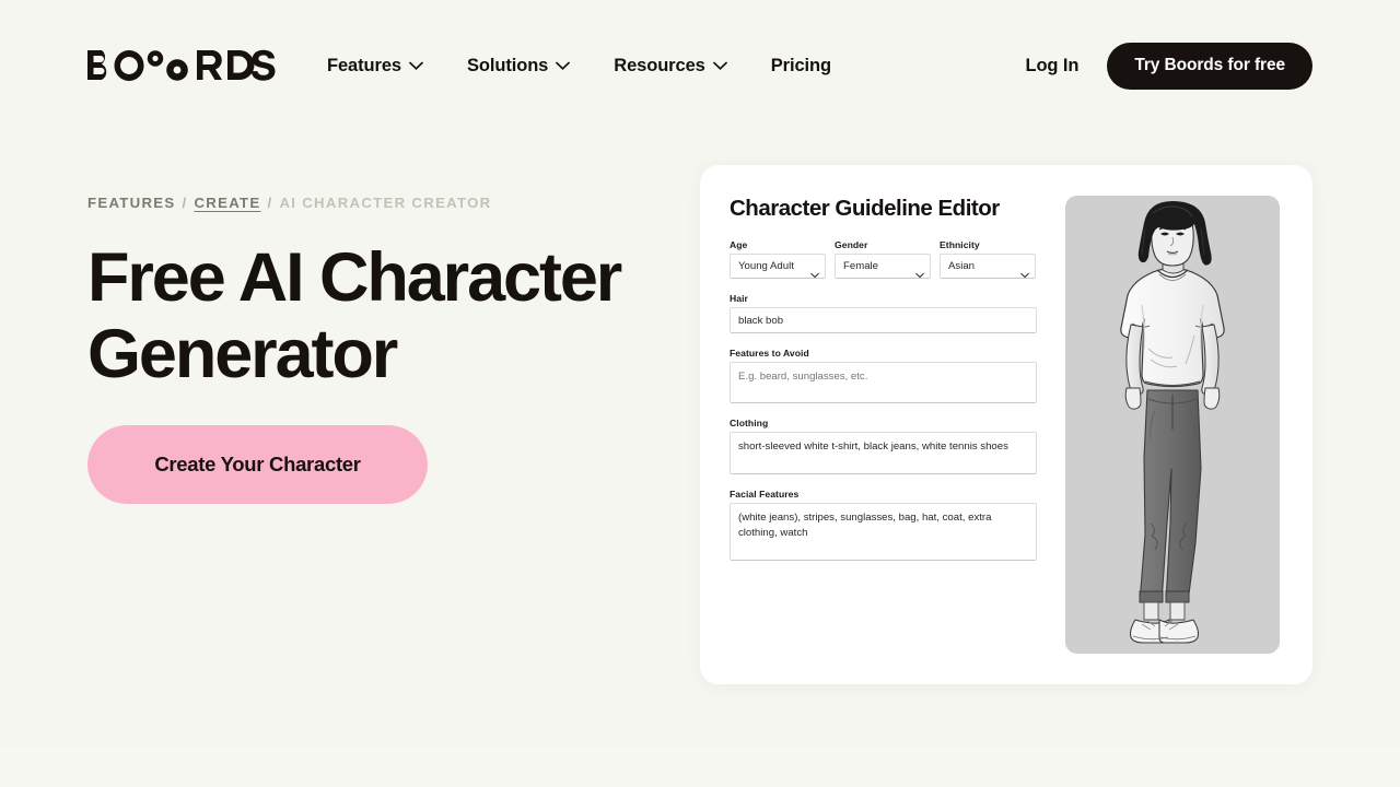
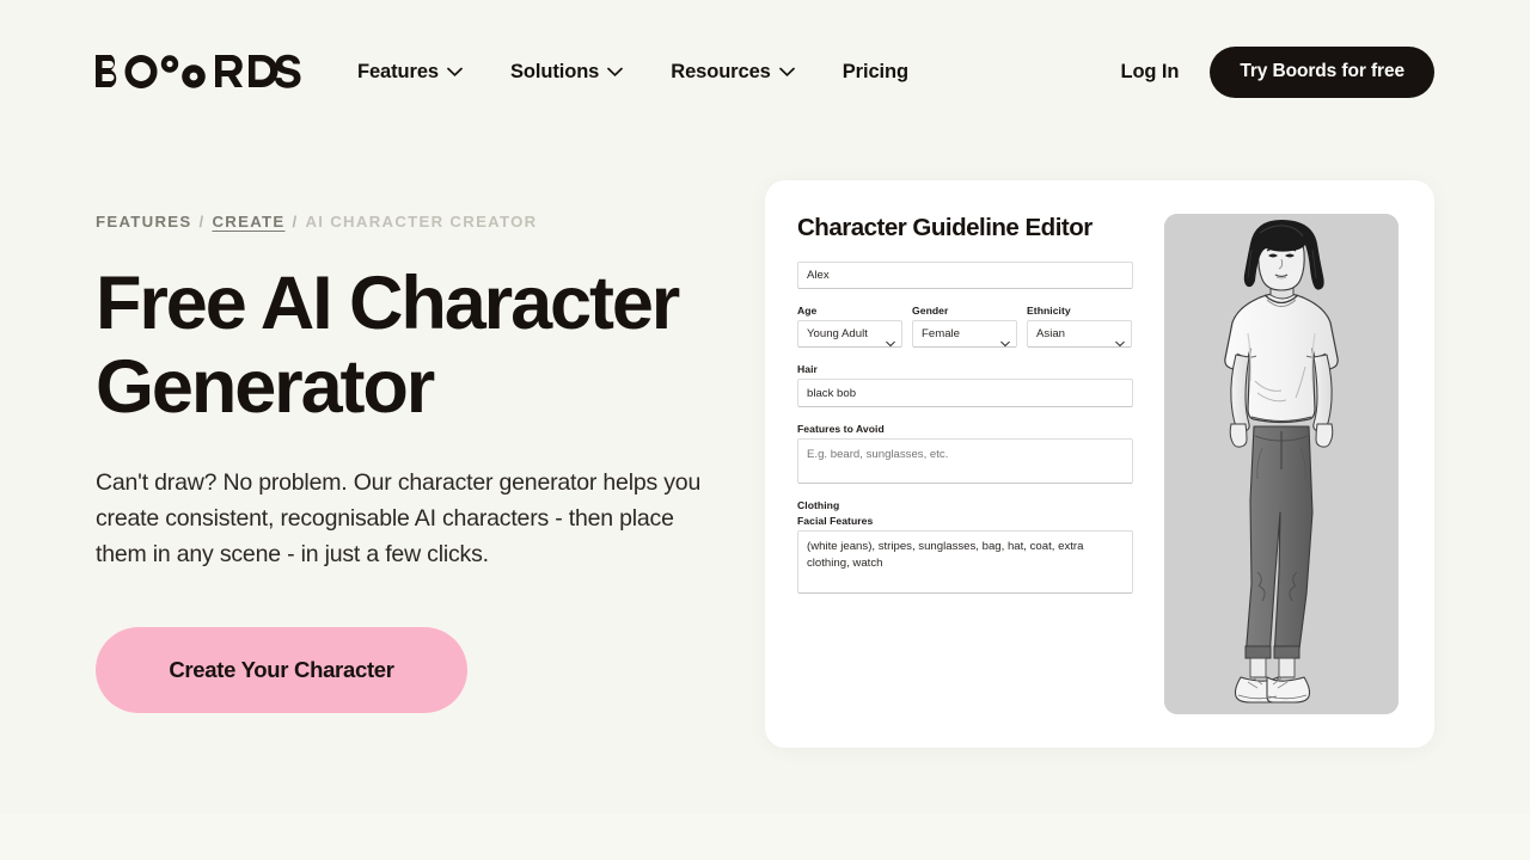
  Features
  Solutions
  Resources
  Pricing
  Log In
  Try Boords for free
  FEATURES
  /
  CREATE
  /
  AI CHARACTER CREATOR
  Free AI Character Generator
+ Can't draw? No problem. Our character generator helps you create consistent, recognisable AI characters - then place them in any scene - in just a few clicks.
  Create Your Character
  Character Guideline Editor
+ Alex
  Age
  Young Adult
  Gender
  Female
  Ethnicity
  Asian
  Hair
  black bob
  Features to Avoid
  E.g. beard, sunglasses, etc.
  Clothing
- short-sleeved white t-shirt, black jeans, white tennis shoes
  Facial Features
